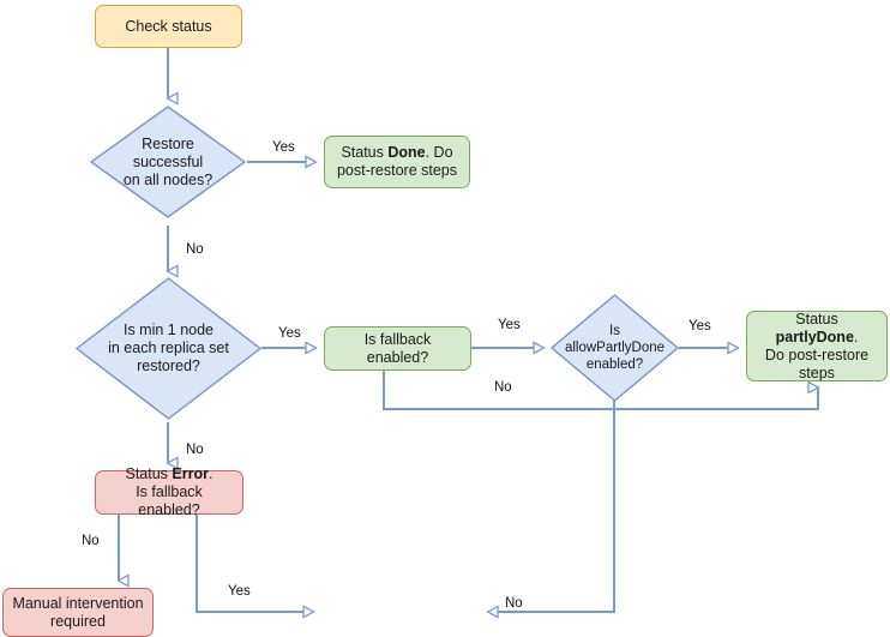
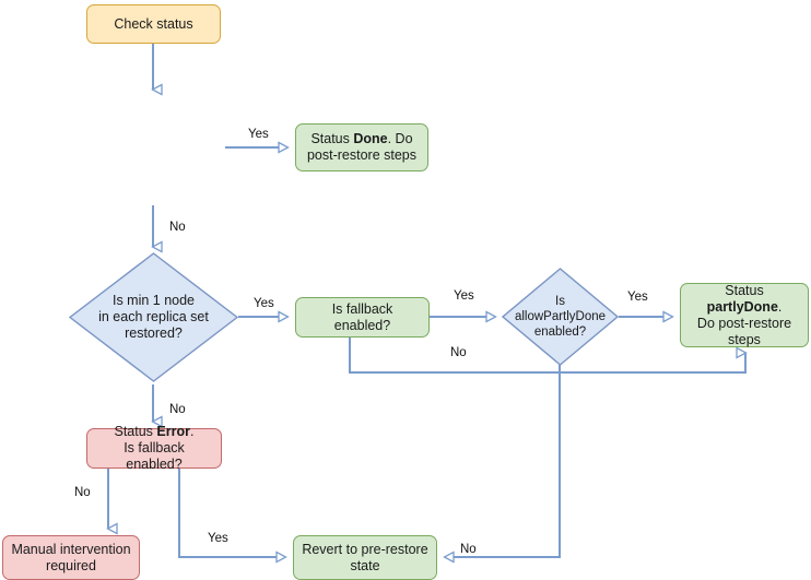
  Check status
- Restore
- successful
- on all nodes?
  Status Done. Do
  post-restore steps
  Is min 1 node
  in each replica set
  restored?
  Is fallback enabled?
  Is
  allowPartlyDone
  enabled?
  Status partlyDone.
  Do post-restore
  steps
  Status Error.
  Is fallback enabled?
  Manual intervention
  required
+ Revert to pre-restore
+ state
  Yes
  No
  Yes
  No
  Yes
  No
  Yes
  No
  Yes
  No
